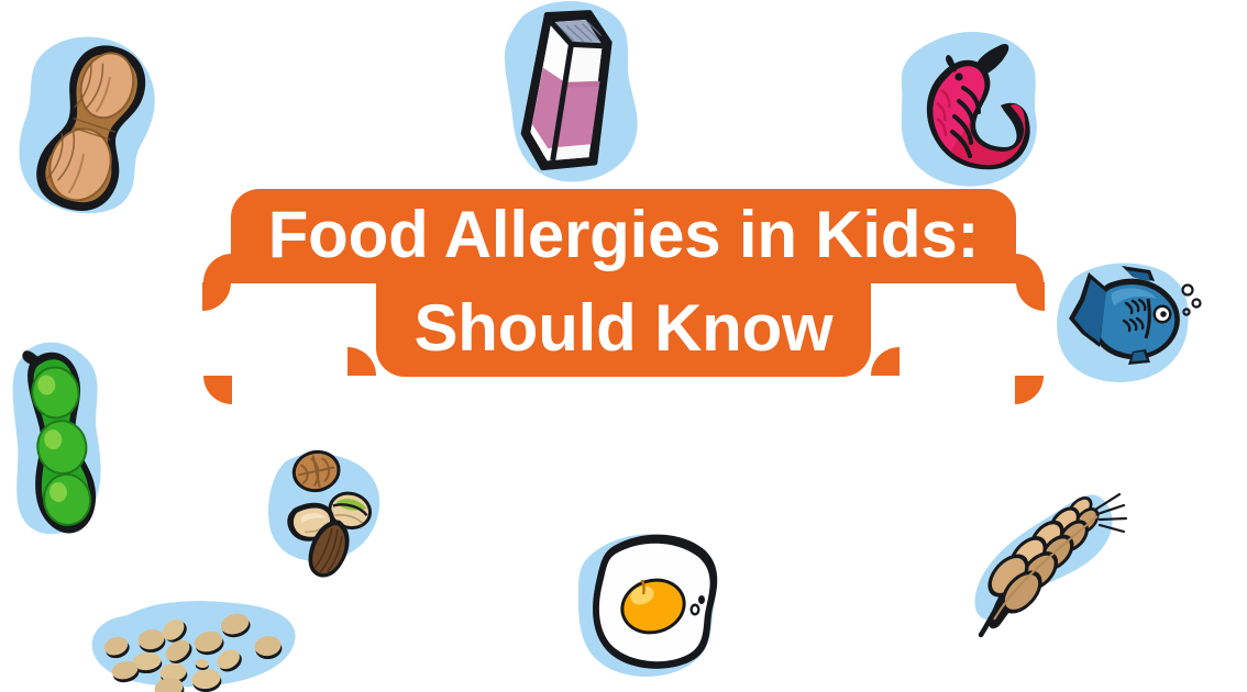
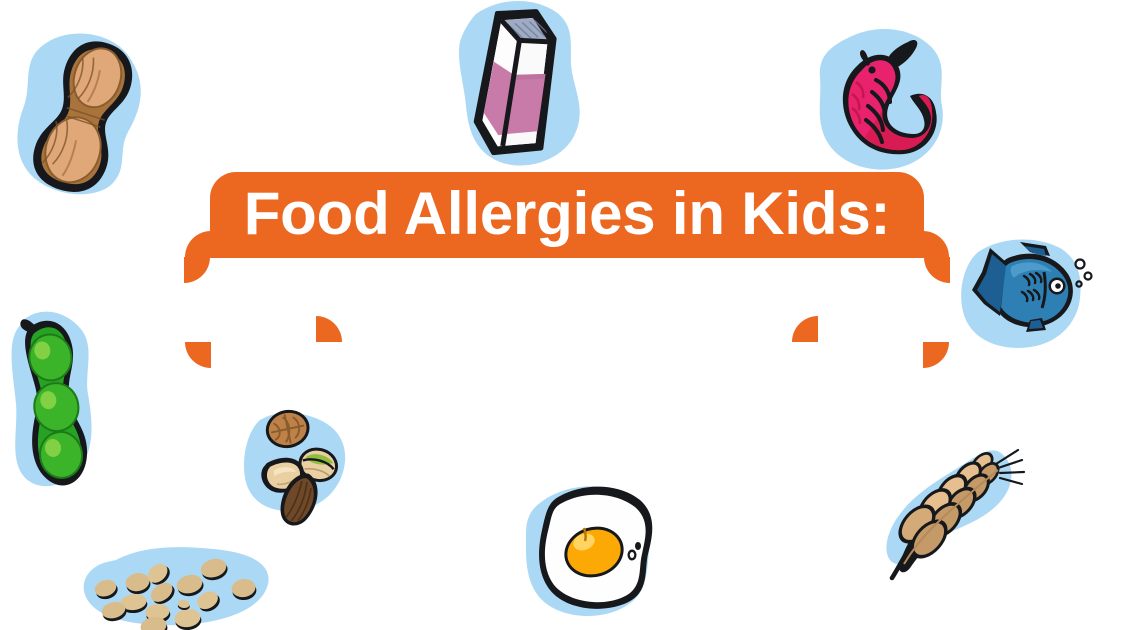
  Food Allergies in Kids:
- Should Know
